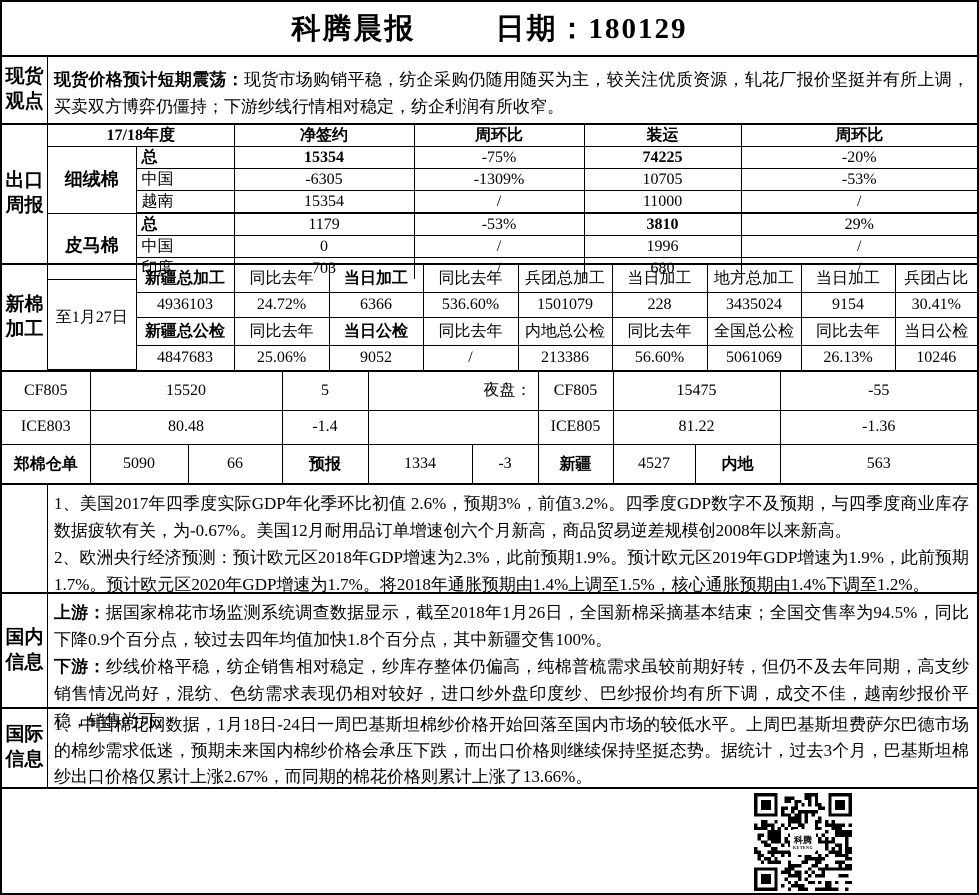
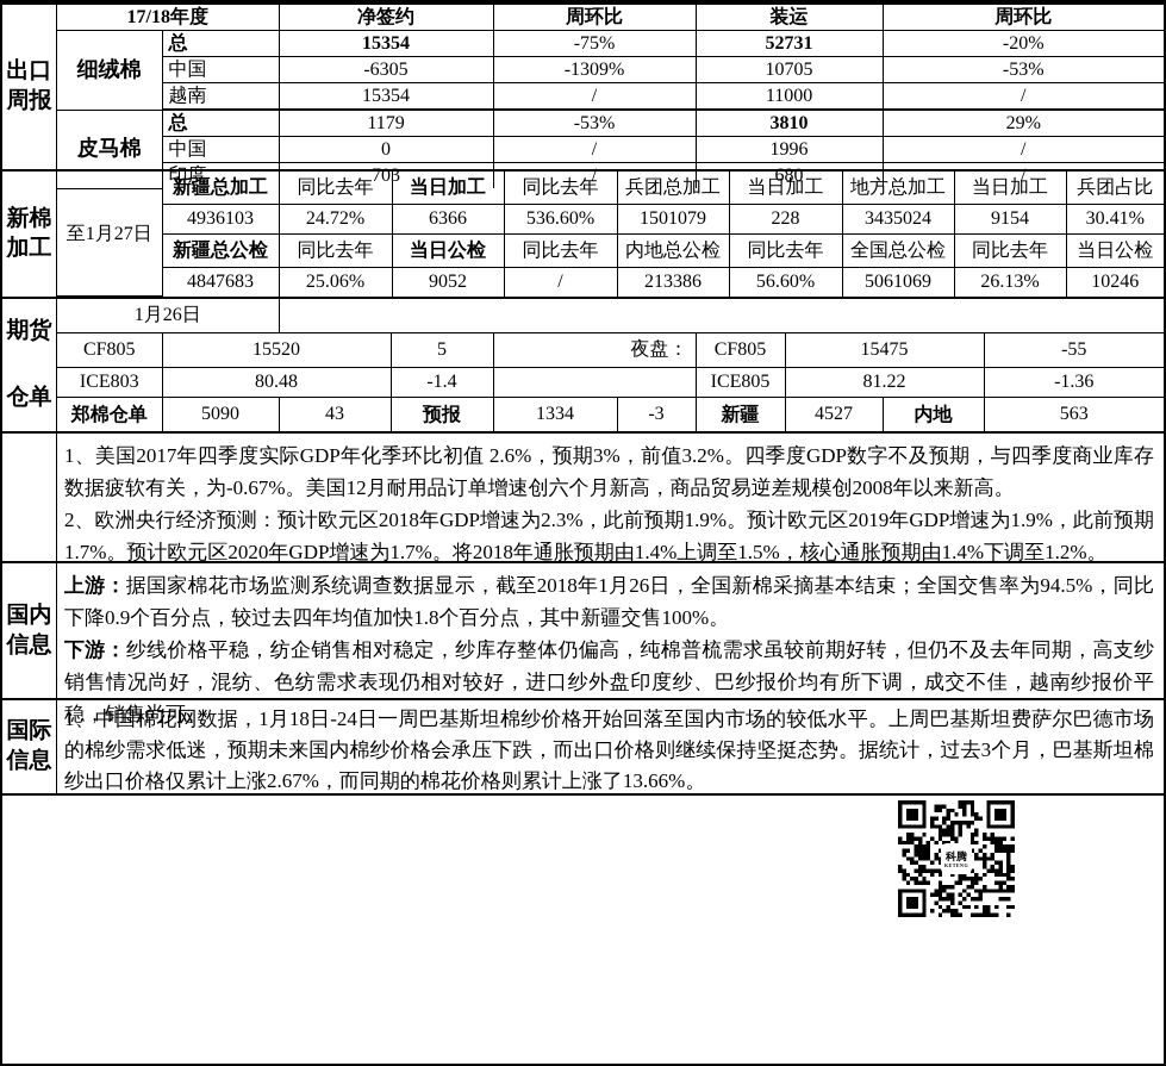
- 科腾晨报
- 日期：180129
- 现货
- 观点
- 现货价格预计短期震荡：现货市场购销平稳，纺企采购仍随用随买为主，较关注优质资源，轧花厂报价坚挺并有所上调，买卖双方博弈仍僵持；下游纱线行情相对稳定，纺企利润有所收窄。
  出口
  周报
  17/18年度	净签约	周环比	装运	周环比
- 细绒棉	总	15354	-75%	74225	-20%
+ 细绒棉	总	15354	-75%	52731	-20%
  中国	-6305	-1309%	10705	-53%
  越南	15354	/	11000	/
  皮马棉	总	1179	-53%	3810	29%
  中国	0	/	1996	/
  印度	703	/	680	/
  新棉
  加工
  至1月27日	新疆总加工	同比去年	当日加工	同比去年	兵团总加工	当日加工	地方总加工	当日加工	兵团占比
  4936103	24.72%	6366	536.60%	1501079	228	3435024	9154	30.41%
  新疆总公检	同比去年	当日公检	同比去年	内地总公检	同比去年	全国总公检	同比去年	当日公检
  4847683	25.06%	9052	/	213386	56.60%	5061069	26.13%	10246
+ 期货
+ 仓单
+ 1月26日
  CF805	15520	5	夜盘：	CF805	15475	-55
  ICE803	80.48	-1.4		ICE805	81.22	-1.36
- 郑棉仓单	5090	66	预报	1334	-3	新疆	4527	内地	563
+ 郑棉仓单	5090	43	预报	1334	-3	新疆	4527	内地	563
  1、美国2017年四季度实际GDP年化季环比初值 2.6%，预期3%，前值3.2%。四季度GDP数字不及预期，与四季度商业库存数据疲软有关，为-0.67%。美国12月耐用品订单增速创六个月新高，商品贸易逆差规模创2008年以来新高。
  2、欧洲央行经济预测：预计欧元区2018年GDP增速为2.3%，此前预期1.9%。预计欧元区2019年GDP增速为1.9%，此前预期1.7%。预计欧元区2020年GDP增速为1.7%。将2018年通胀预期由1.4%上调至1.5%，核心通胀预期由1.4%下调至1.2%。
  国内
  信息
  上游：据国家棉花市场监测系统调查数据显示，截至2018年1月26日，全国新棉采摘基本结束；全国交售率为94.5%，同比下降0.9个百分点，较过去四年均值加快1.8个百分点，其中新疆交售100%。
  下游：纱线价格平稳，纺企销售相对稳定，纱库存整体仍偏高，纯棉普梳需求虽较前期好转，但仍不及去年同期，高支纱销售情况尚好，混纺、色纺需求表现仍相对较好，进口纱外盘印度纱、巴纱报价均有所下调，成交不佳，越南纱报价平稳，销售尚可。
  国际
  信息
  1、中国棉花网数据，1月18日-24日一周巴基斯坦棉纱价格开始回落至国内市场的较低水平。上周巴基斯坦费萨尔巴德市场的棉纱需求低迷，预期未来国内棉纱价格会承压下跌，而出口价格则继续保持坚挺态势。据统计，过去3个月，巴基斯坦棉纱出口价格仅累计上涨2.67%，而同期的棉花价格则累计上涨了13.66%。
  科腾
